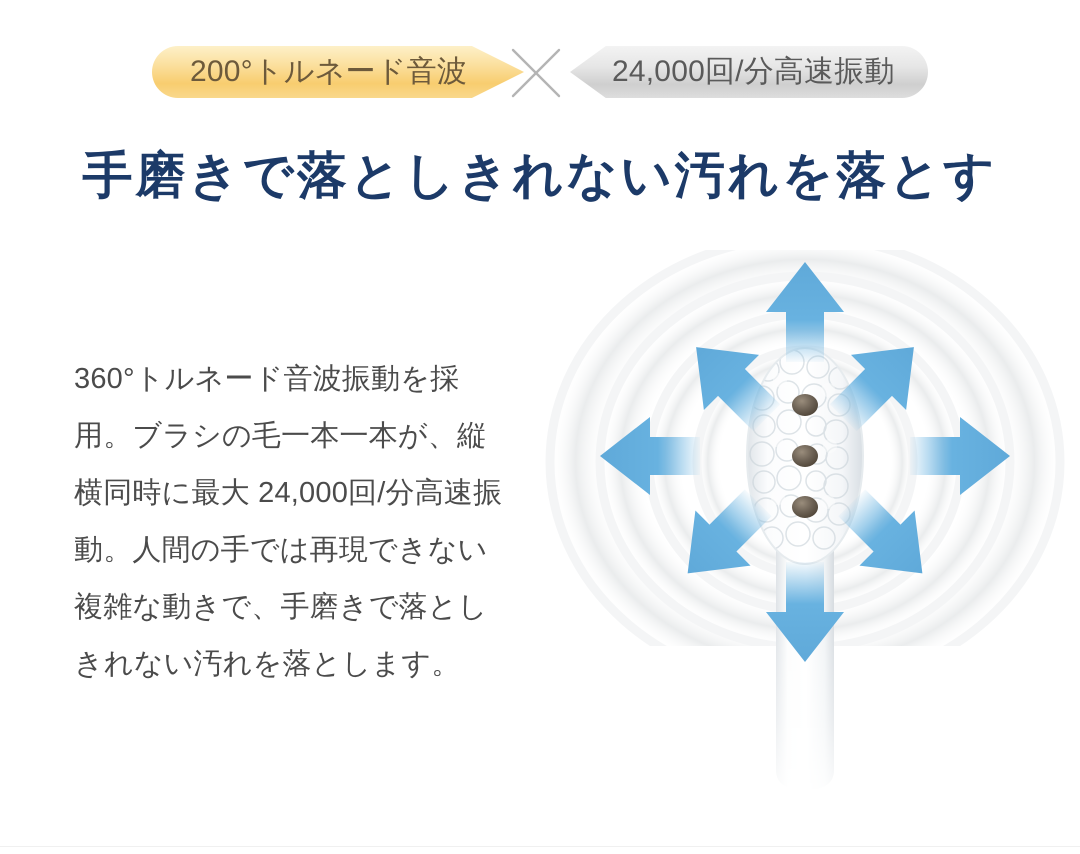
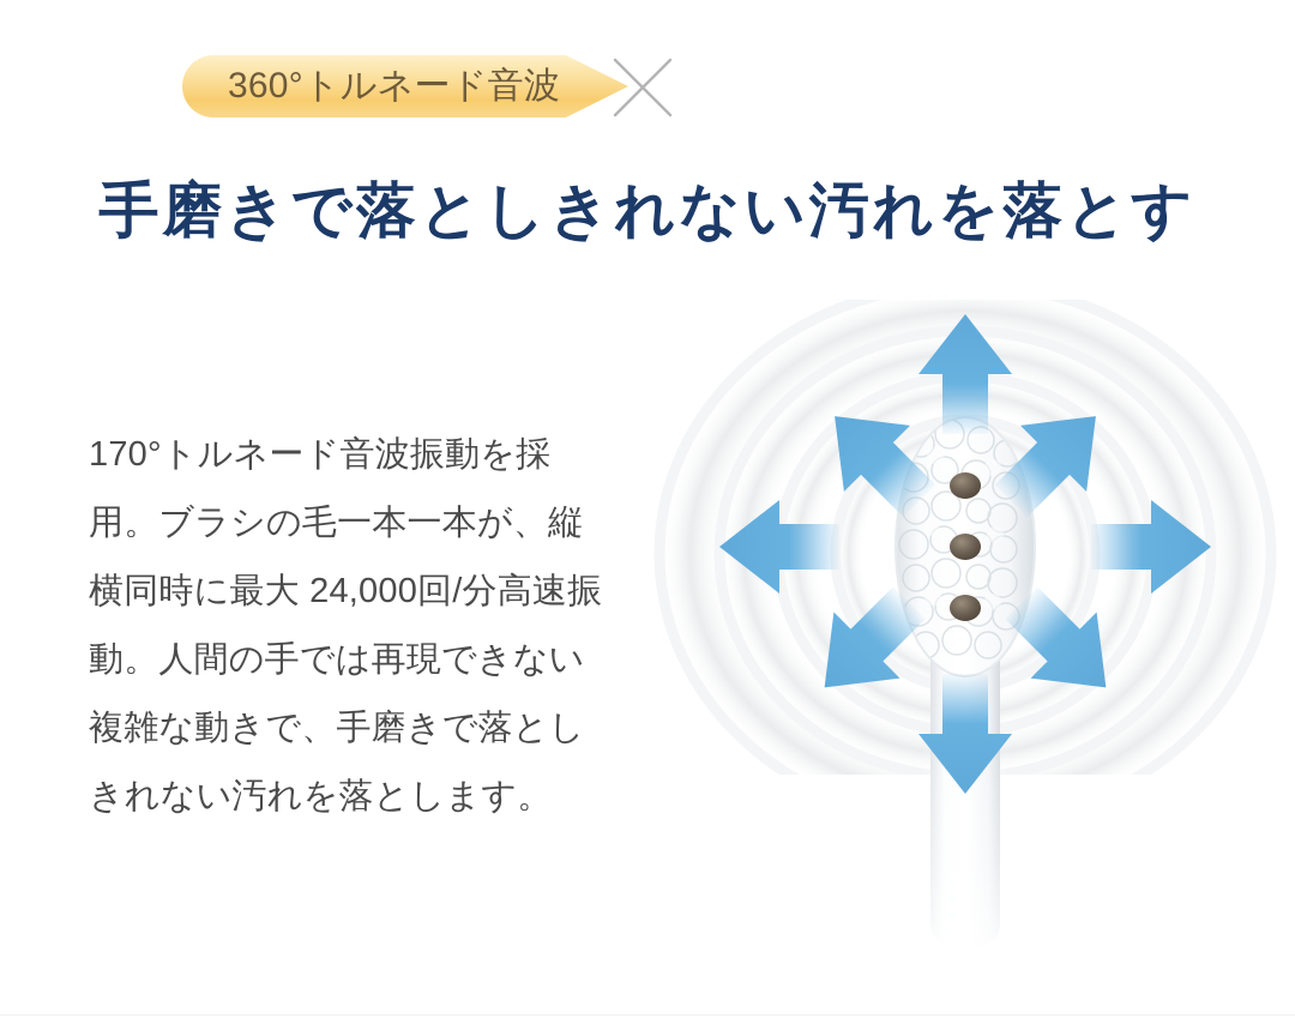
- 200°トルネード音波
+ 360°トルネード音波
- 24,000回/分高速振動
  手磨きで落としきれない汚れを落とす
- 360°トルネード音波振動を採用。ブラシの毛一本一本が、縦横同時に最大 24,000回/分高速振動。人間の手では再現できない複雑な動きで、手磨きで落としきれない汚れを落とします。
+ 170°トルネード音波振動を採用。ブラシの毛一本一本が、縦横同時に最大 24,000回/分高速振動。人間の手では再現できない複雑な動きで、手磨きで落としきれない汚れを落とします。
